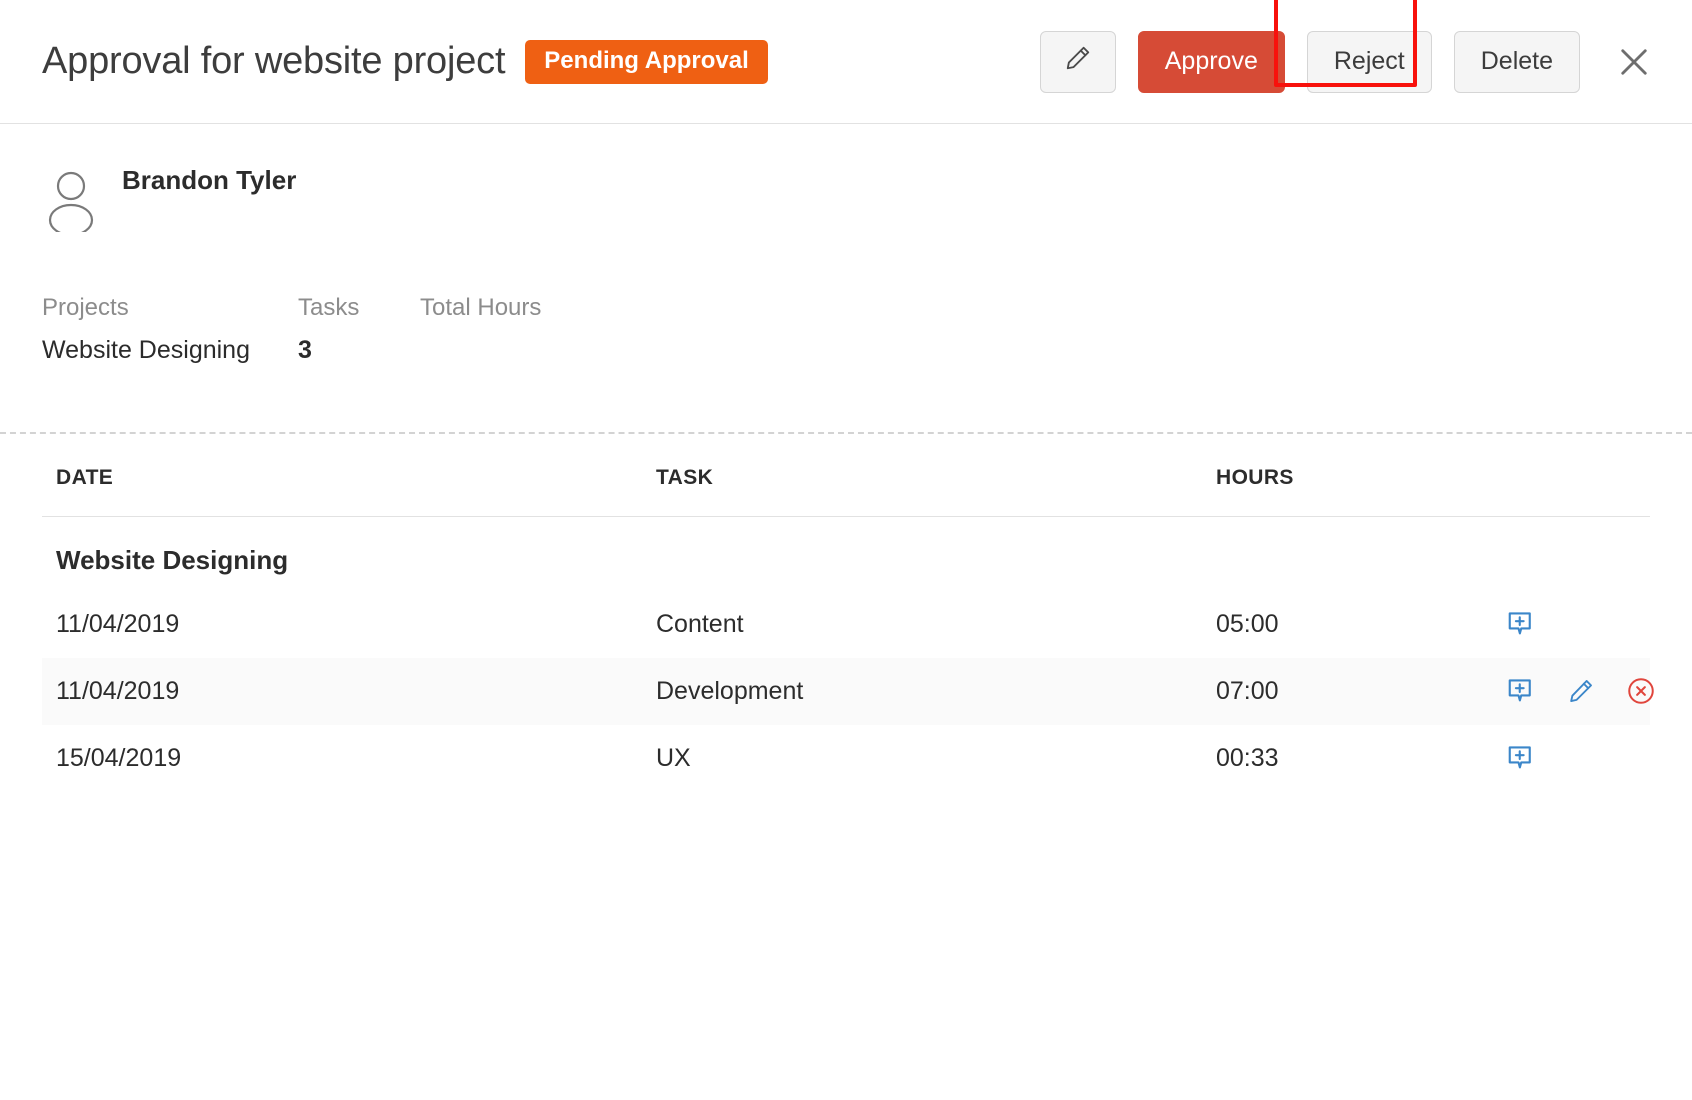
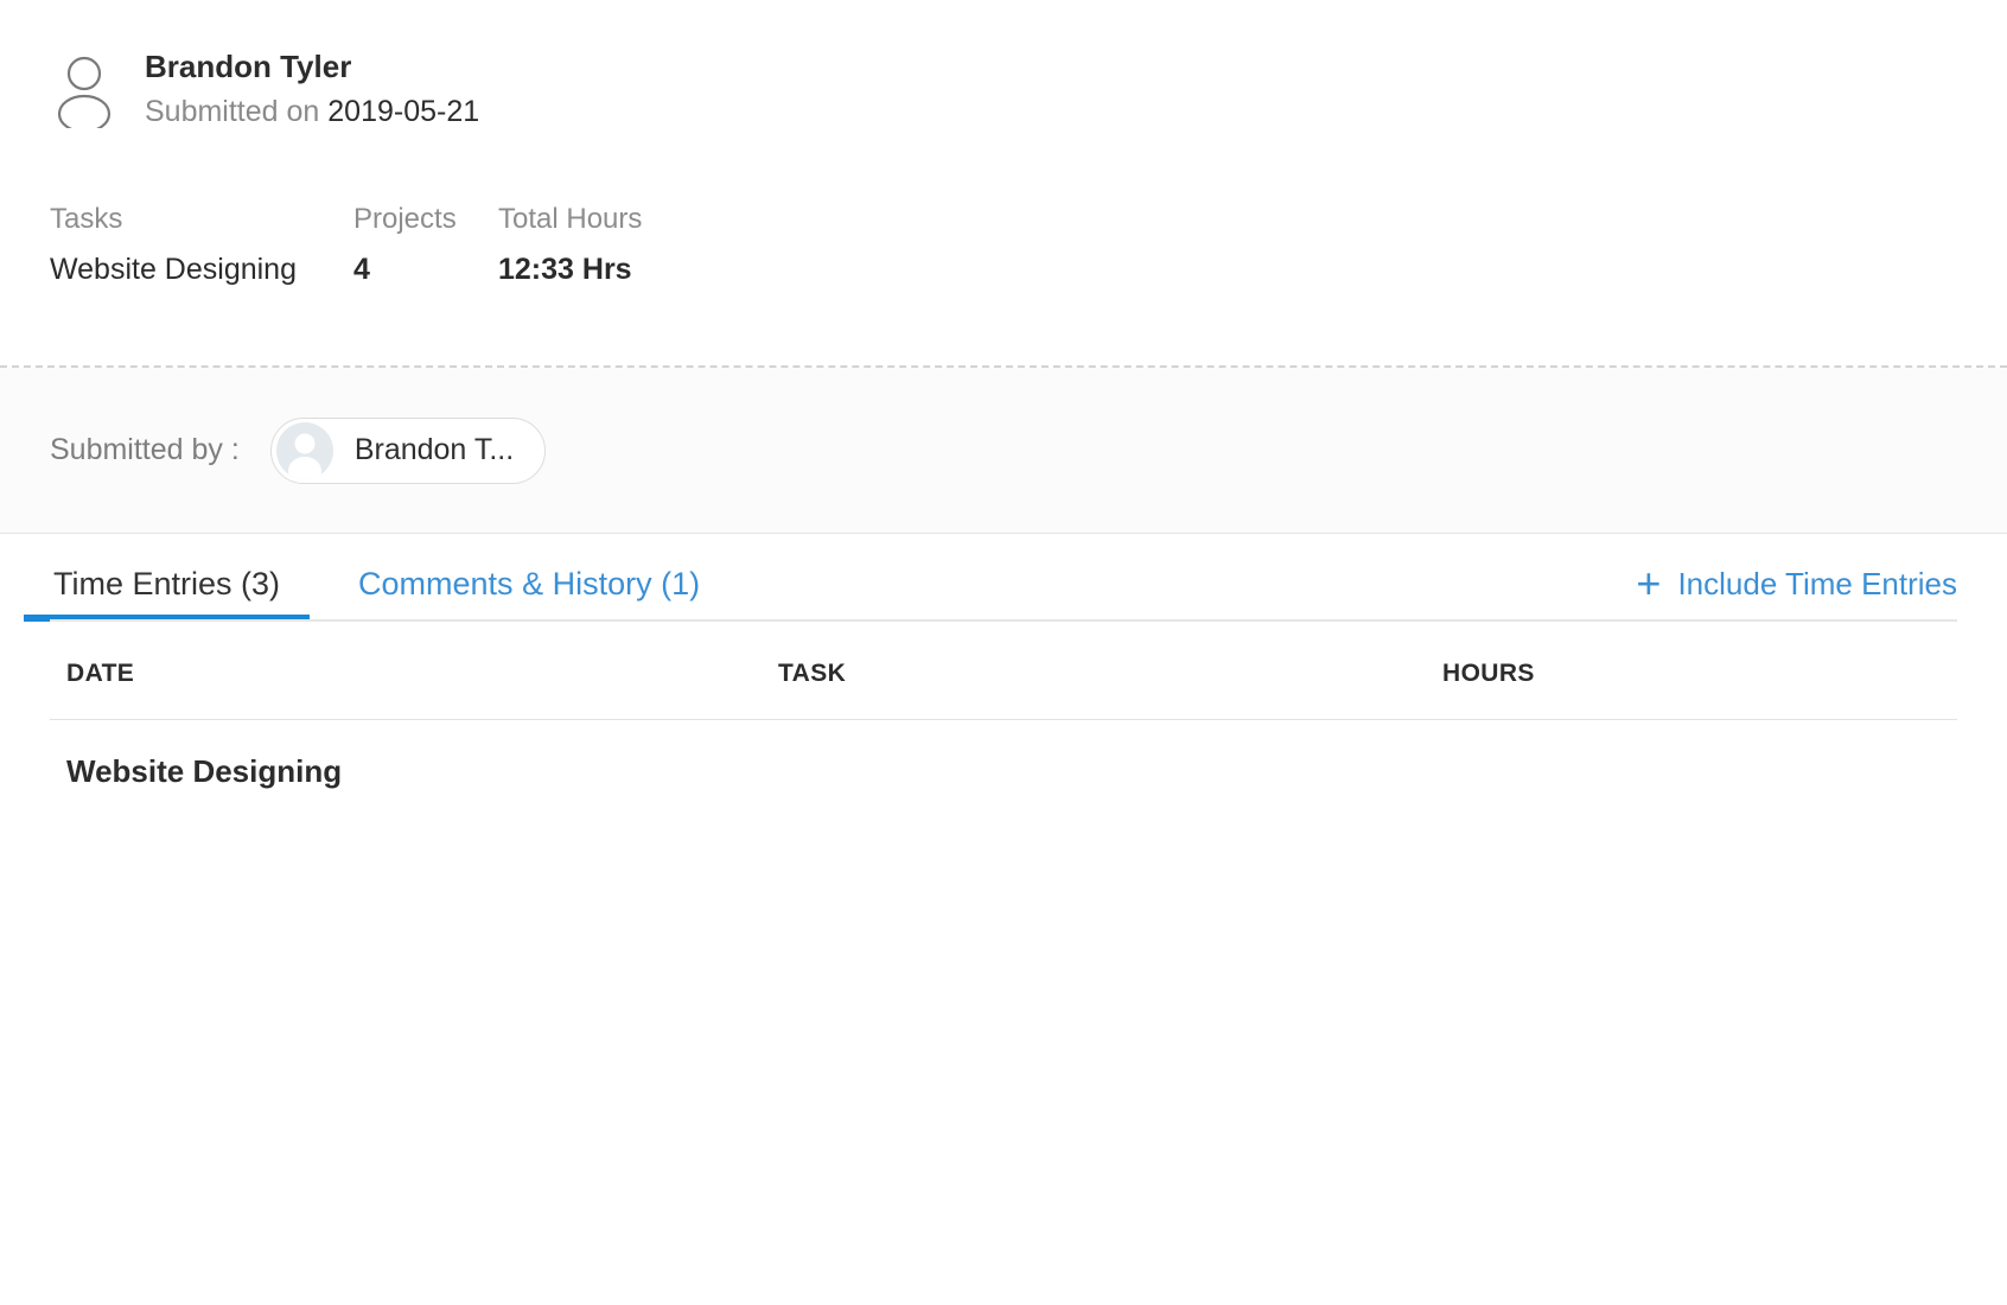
- Approval for website project
- Pending Approval
- Approve
- Reject
- Delete
  Brandon Tyler
+ Submitted on 2019-05-21
- Projects
+ Tasks
  Website Designing
- Tasks
+ Projects
- 3
+ 4
  Total Hours
+ 12:33 Hrs
+ Submitted by :
+ Brandon T...
+ Time Entries (3)
+ Comments & History (1)
+ +
+ Include Time Entries
  DATE	TASK	HOURS
  Website Designing
- 11/04/2019	Content	05:00
- 11/04/2019	Development	07:00
- 15/04/2019	UX	00:33
